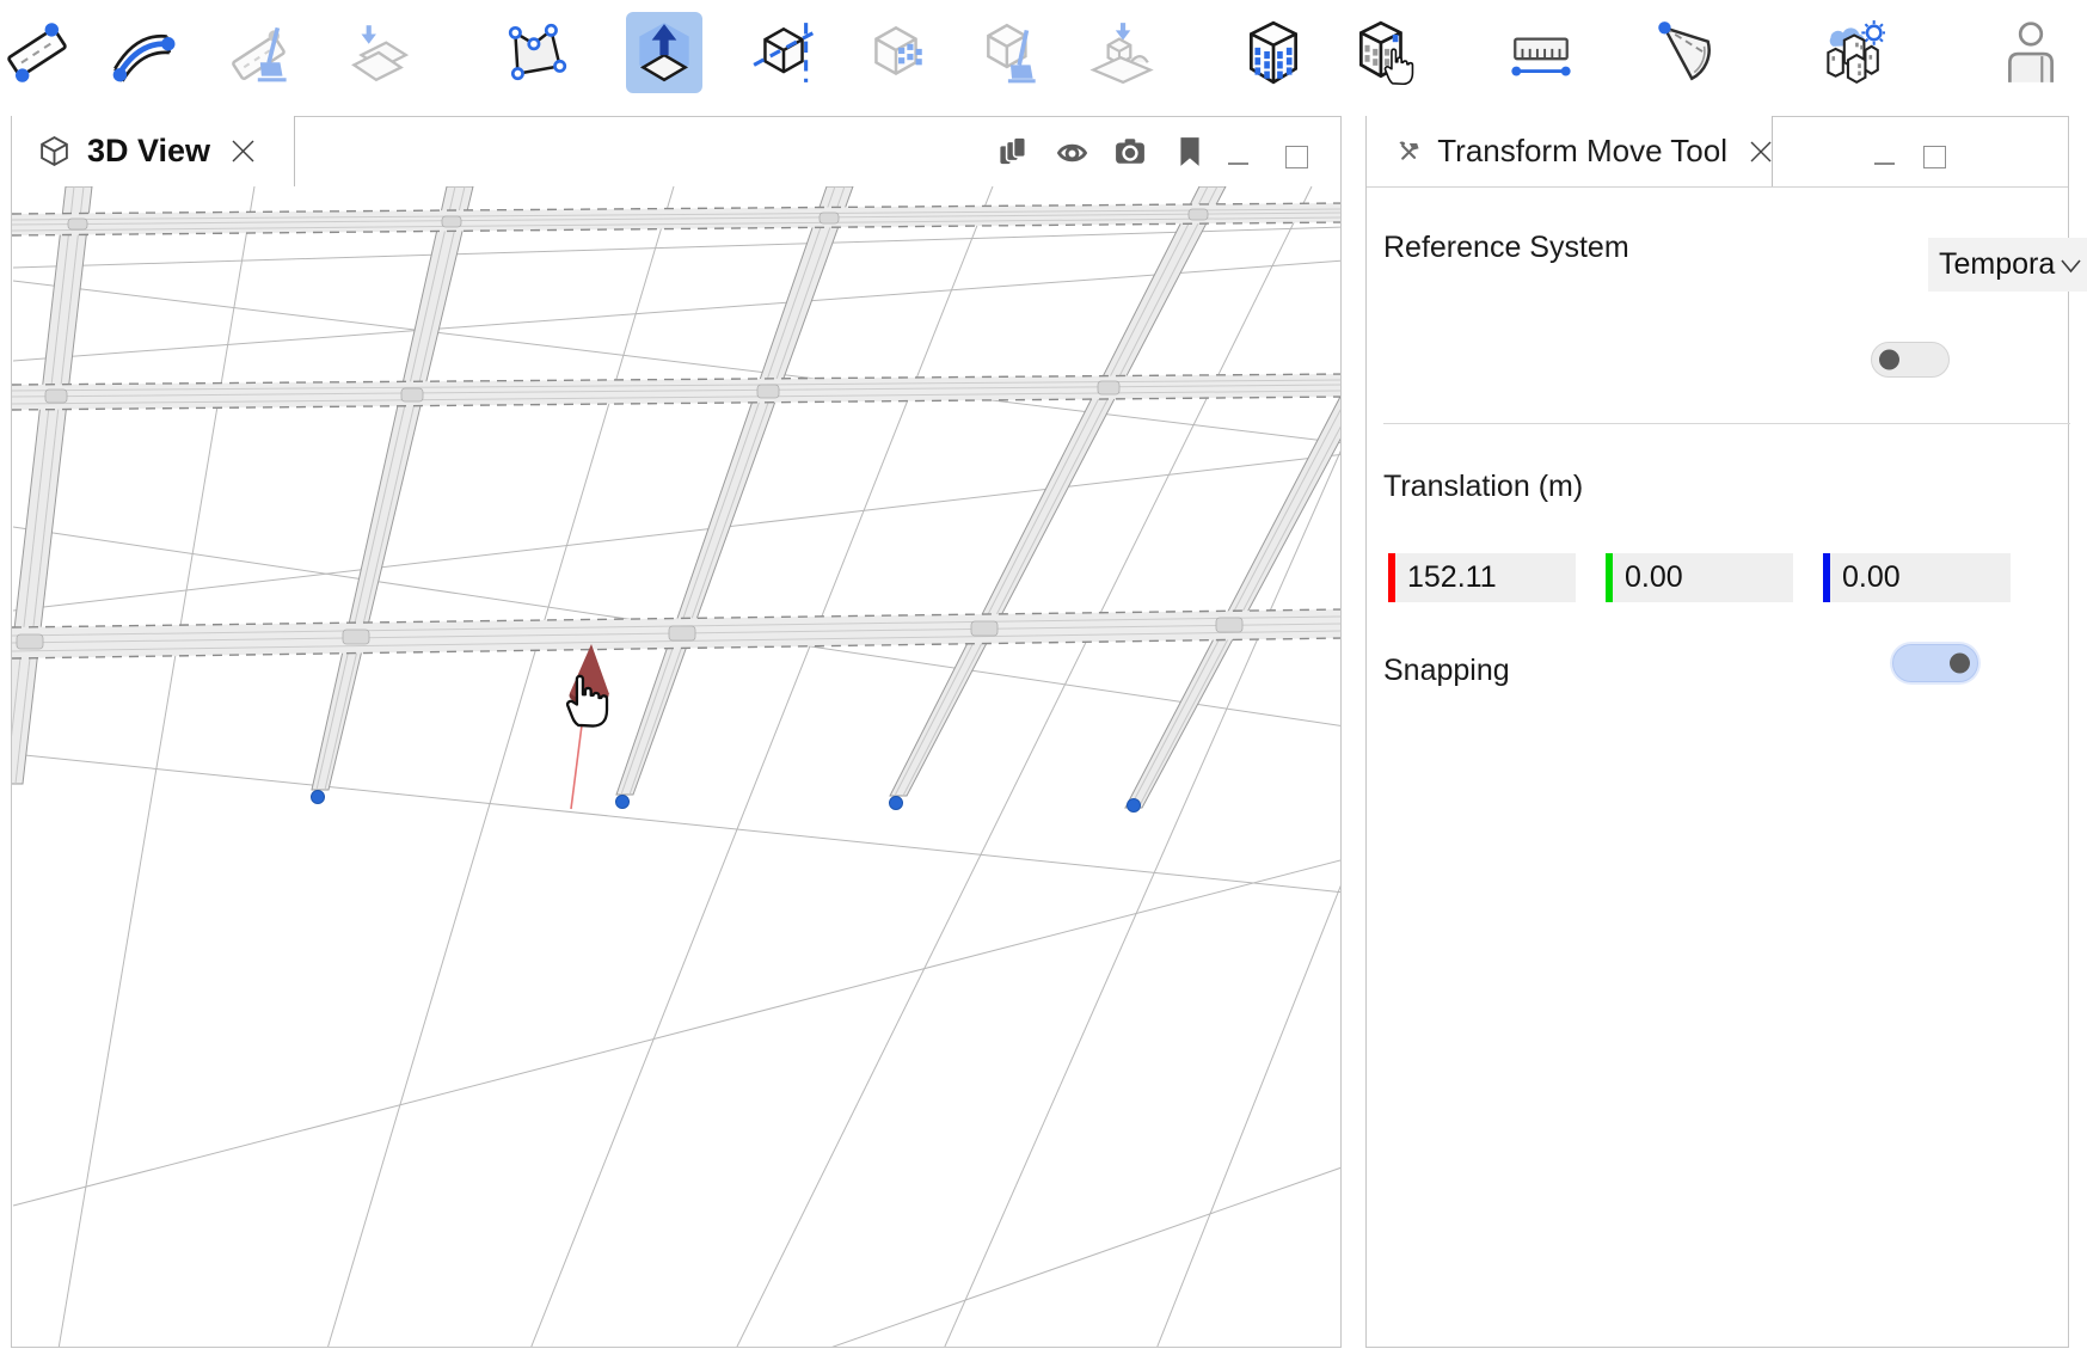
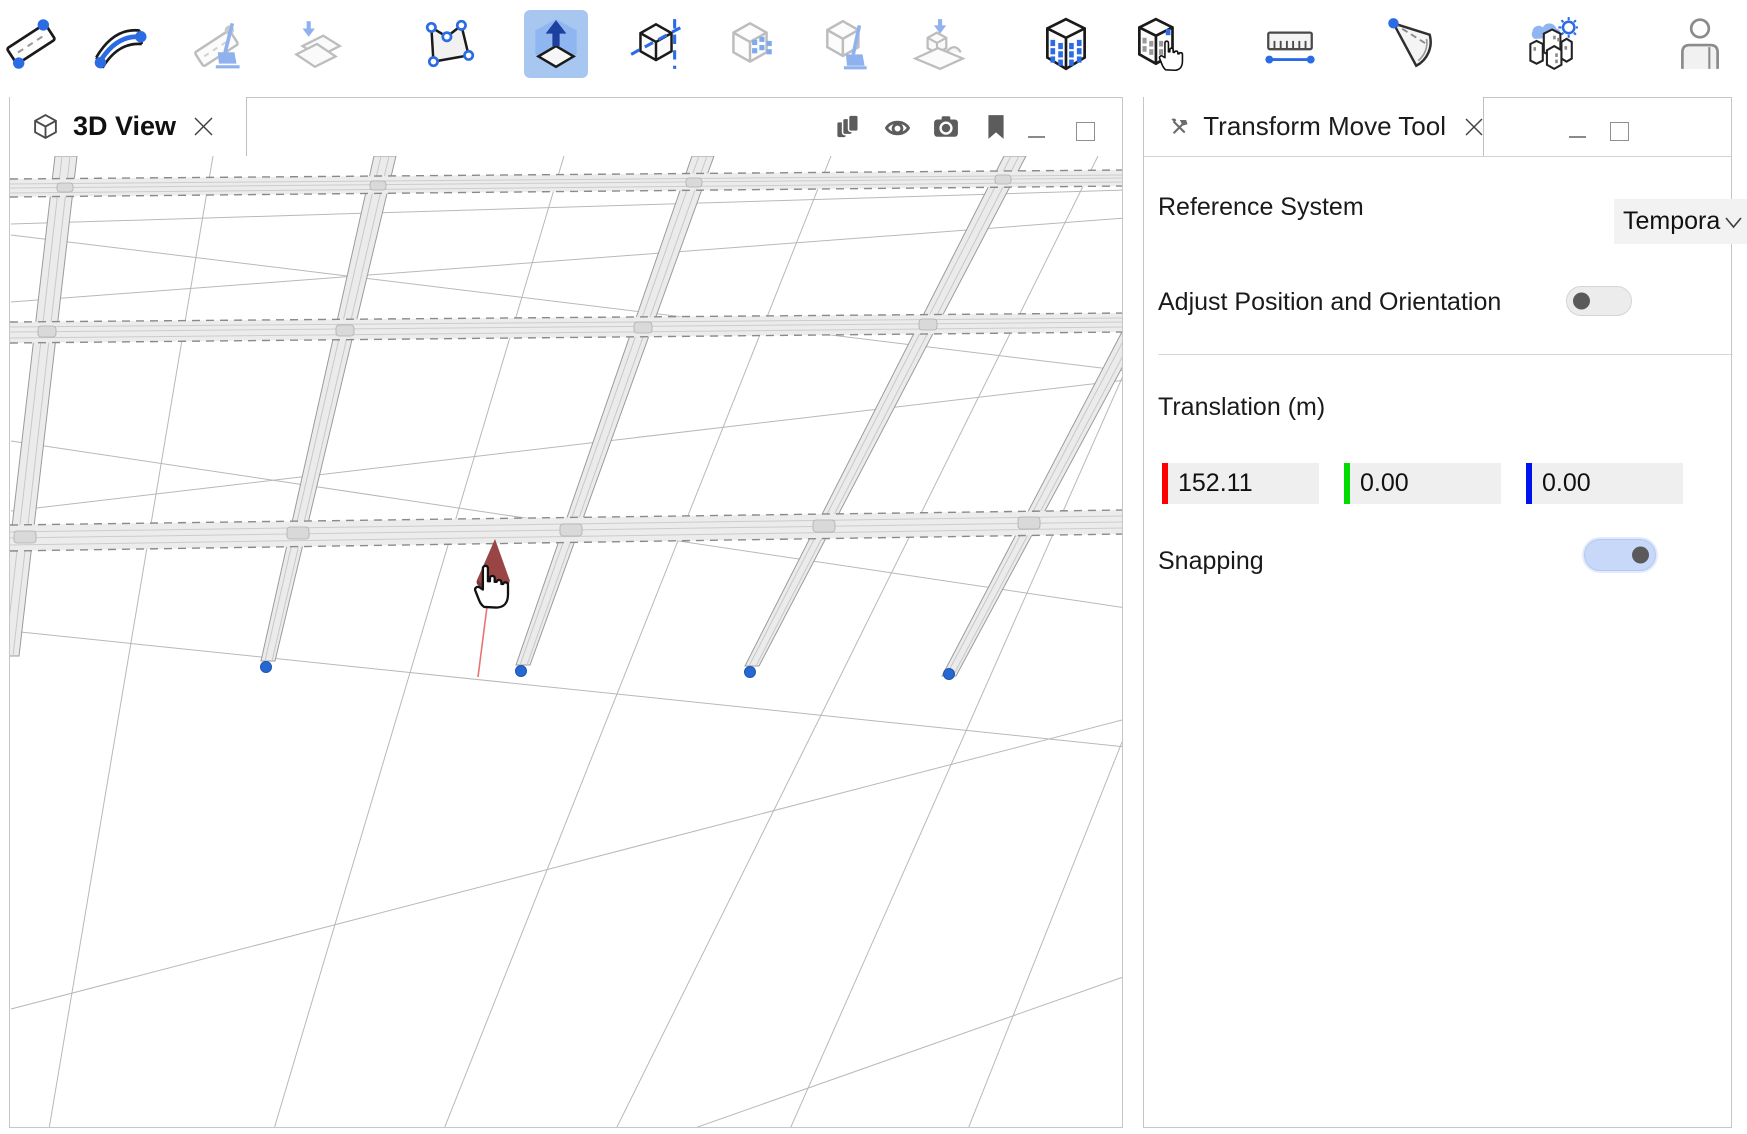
  3D View
  Transform Move Tool
  Reference System
  Tempora
+ Adjust Position and Orientation
  Translation (m)
  152.11
  0.00
  0.00
  Snapping
